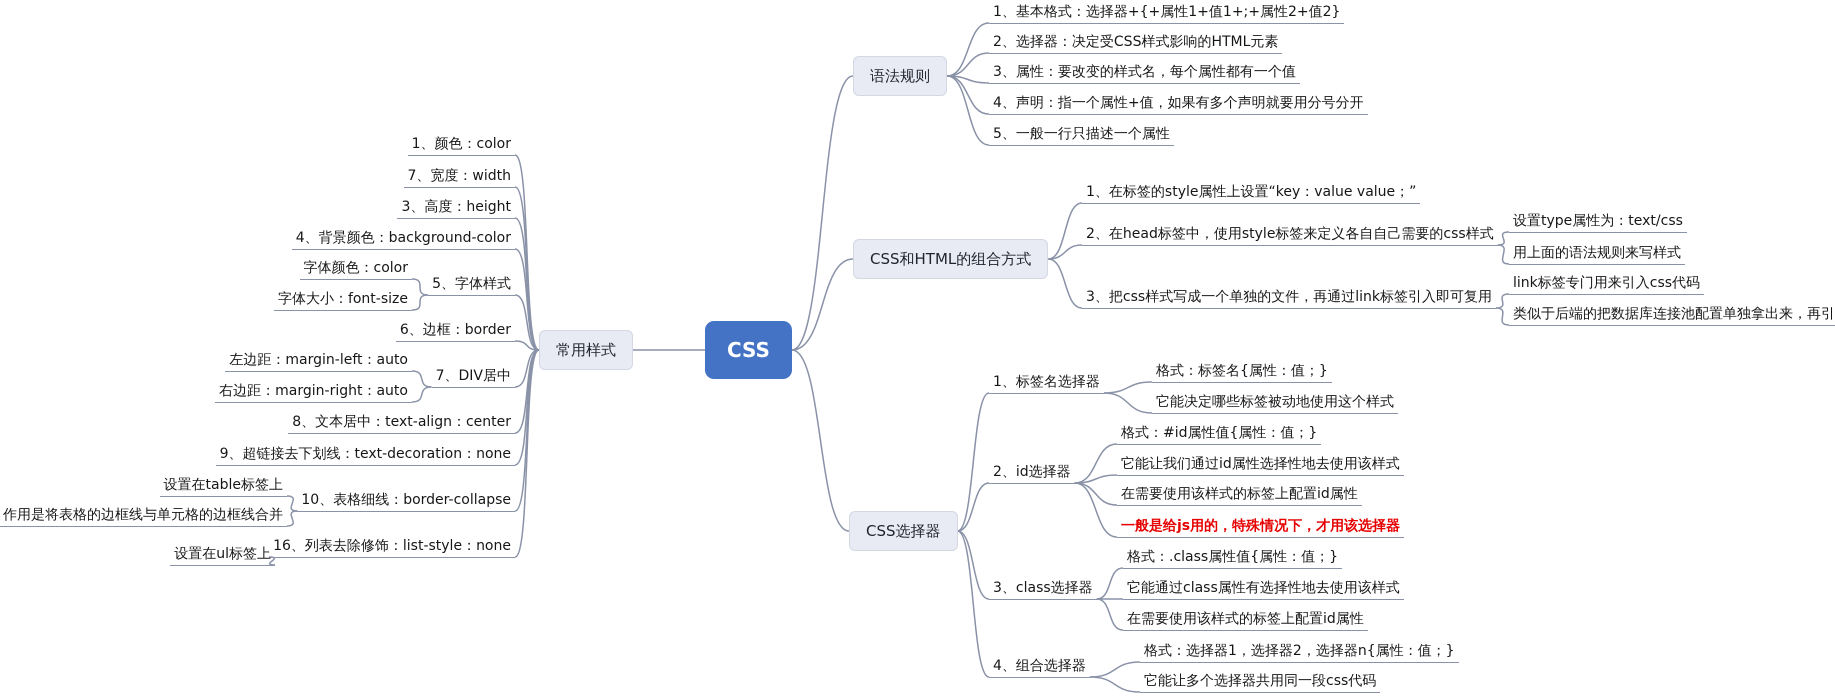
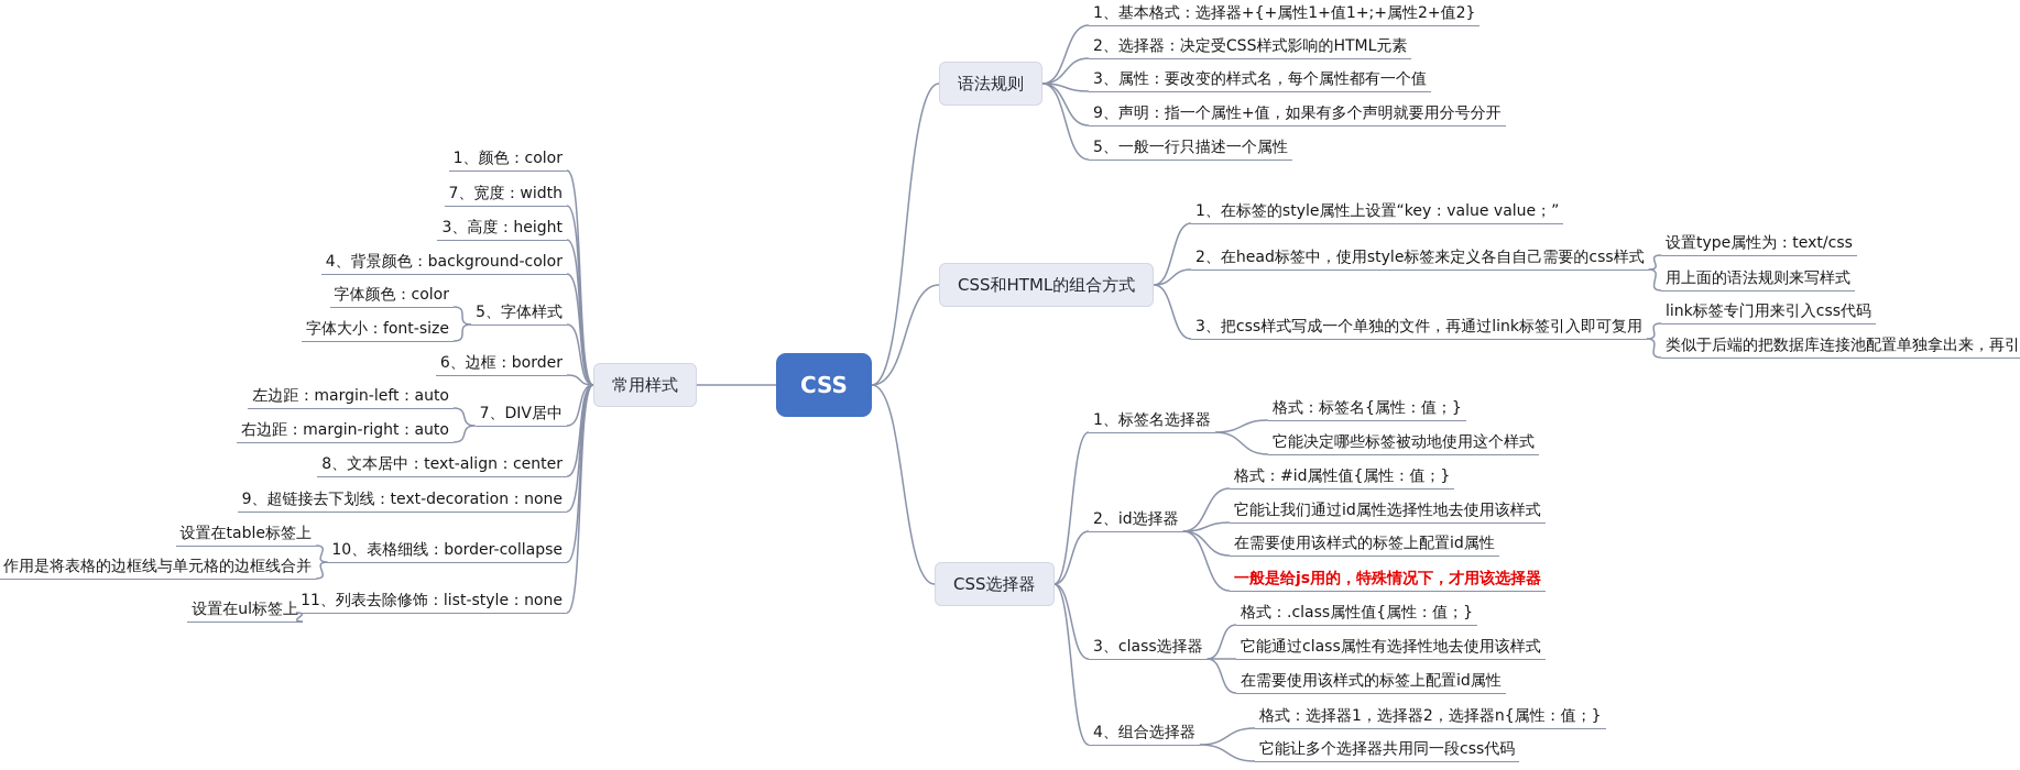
  CSS
  常用样式
  语法规则
  CSS和HTML的组合方式
  CSS选择器
  1、颜色：color
  7、宽度：width
  3、高度：height
  4、背景颜色：background-color
  5、字体样式
  6、边框：border
  7、DIV居中
  8、文本居中：text-align：center
  9、超链接去下划线：text-decoration：none
  10、表格细线：border-collapse
- 16、列表去除修饰：list-style：none
+ 11、列表去除修饰：list-style：none
  字体颜色：color
  字体大小：font-size
  左边距：margin-left：auto
  右边距：margin-right：auto
  设置在table标签上
  作用是将表格的边框线与单元格的边框线合并
  设置在ul标签上
  1、基本格式：选择器+{+属性1+值1+;+属性2+值2}
  2、选择器：决定受CSS样式影响的HTML元素
  3、属性：要改变的样式名，每个属性都有一个值
- 4、声明：指一个属性+值，如果有多个声明就要用分号分开
+ 9、声明：指一个属性+值，如果有多个声明就要用分号分开
  5、一般一行只描述一个属性
  1、在标签的style属性上设置“key：value value；”
  2、在head标签中，使用style标签来定义各自自己需要的css样式
  3、把css样式写成一个单独的文件，再通过link标签引入即可复用
  设置type属性为：text/css
  用上面的语法规则来写样式
  link标签专门用来引入css代码
  类似于后端的把数据库连接池配置单独拿出来，再引
  1、标签名选择器
  2、id选择器
  3、class选择器
  4、组合选择器
  格式：标签名{属性：值；}
  它能决定哪些标签被动地使用这个样式
  格式：#id属性值{属性：值；}
  它能让我们通过id属性选择性地去使用该样式
  在需要使用该样式的标签上配置id属性
  一般是给js用的，特殊情况下，才用该选择器
  格式：.class属性值{属性：值；}
  它能通过class属性有选择性地去使用该样式
  在需要使用该样式的标签上配置id属性
  格式：选择器1，选择器2，选择器n{属性：值；}
  它能让多个选择器共用同一段css代码
